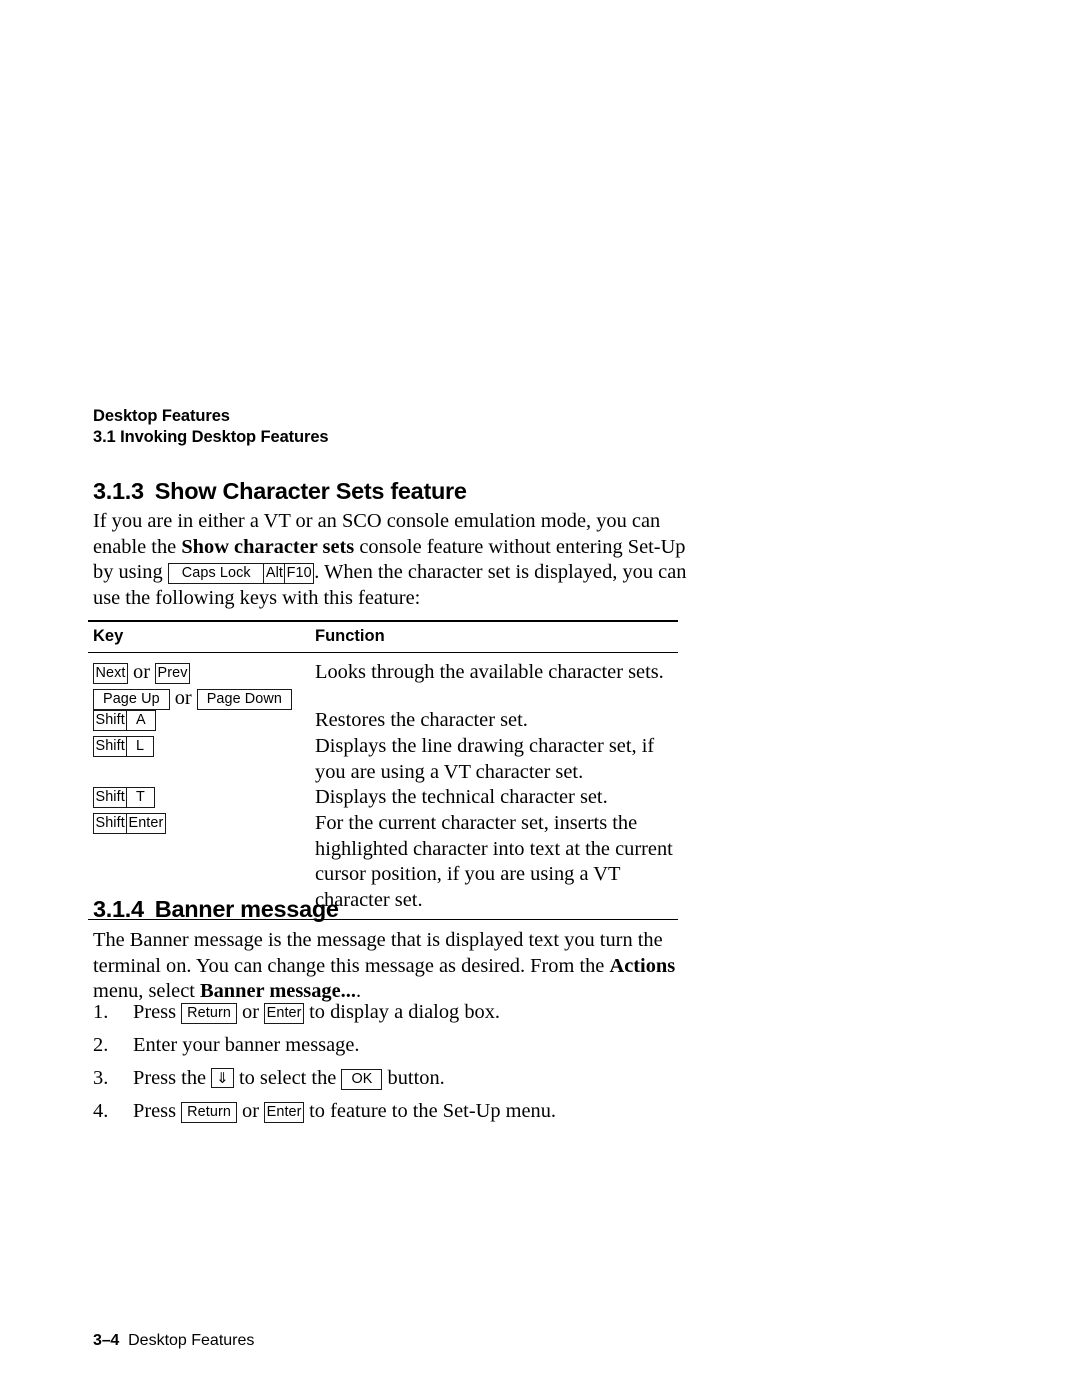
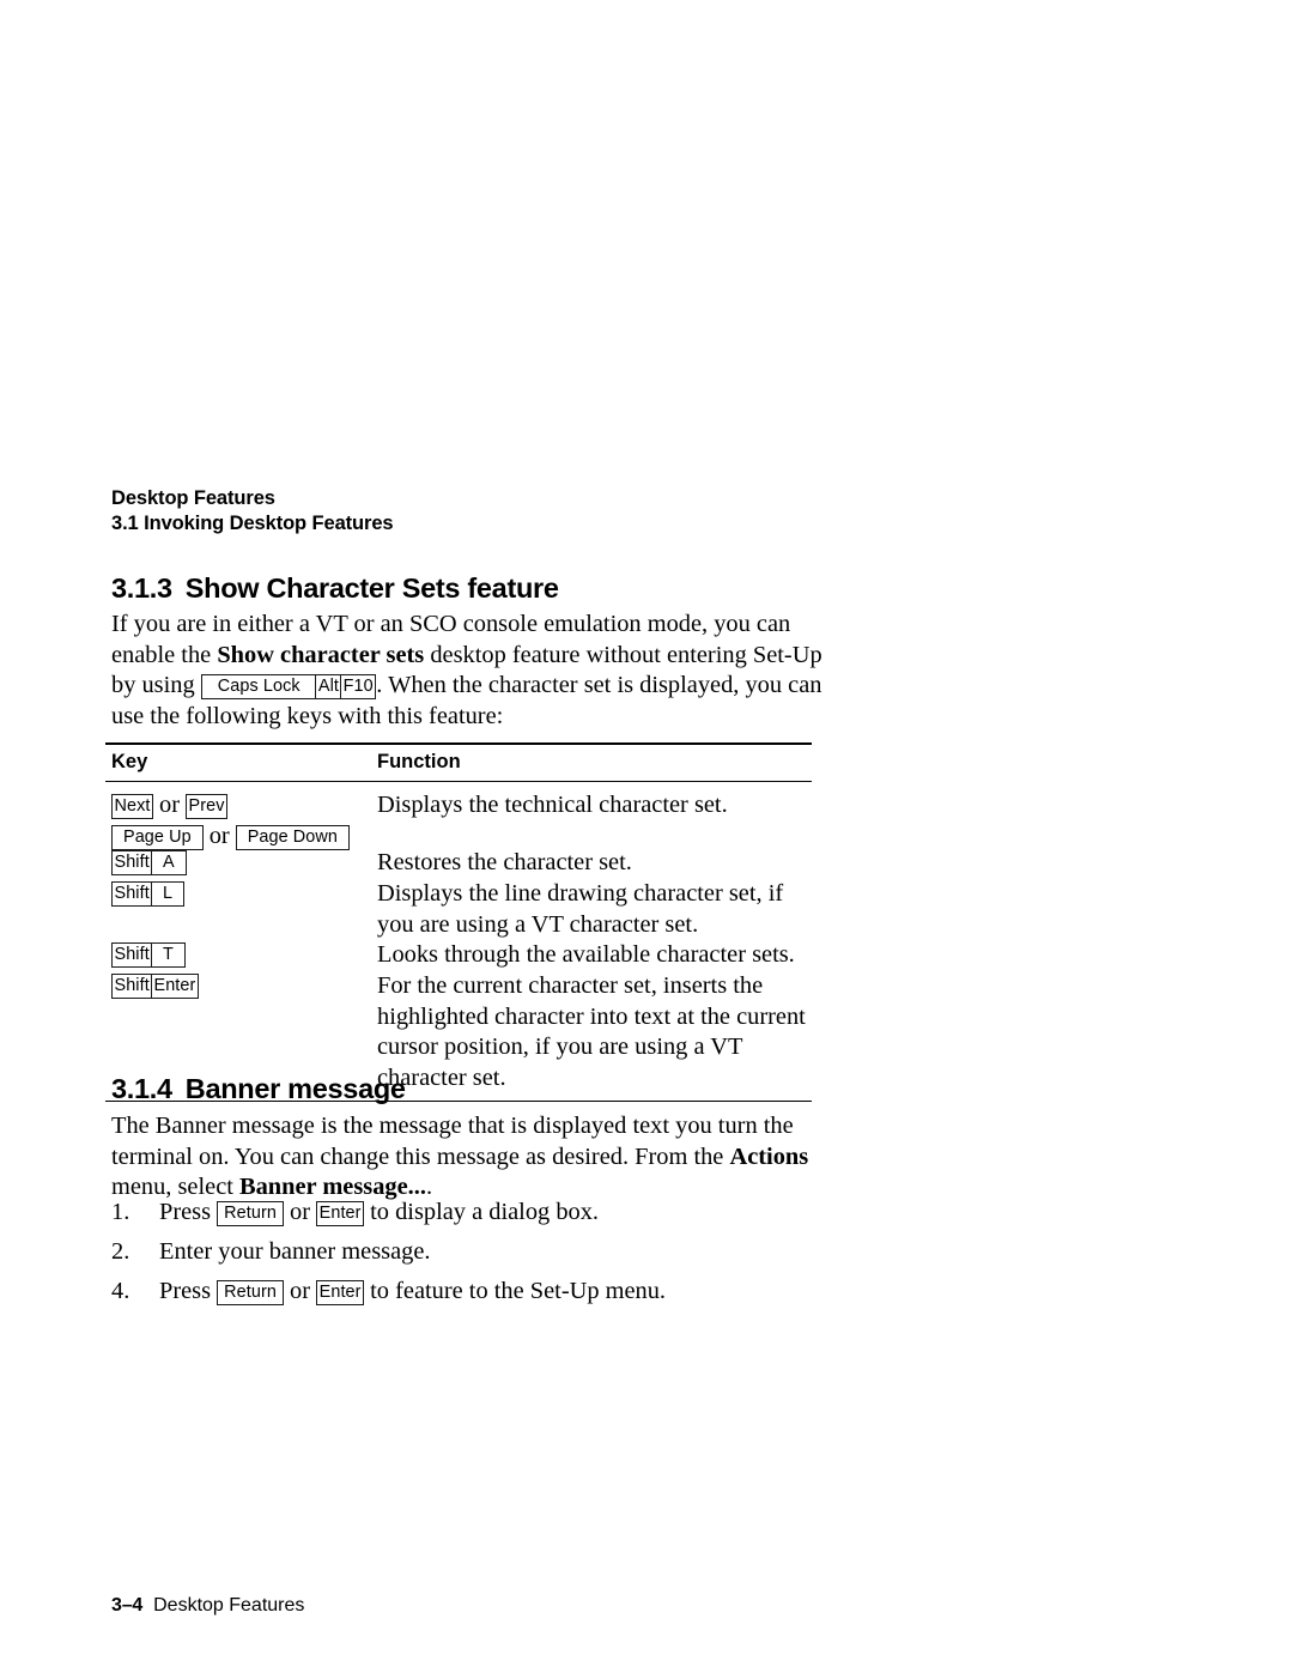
  Desktop Features
  3.1 Invoking Desktop Features
  3.1.3 Show Character Sets feature
- If you are in either a VT or an SCO console emulation mode, you can enable the Show character sets console feature without entering Set-Up by using Caps Lock Alt F10 . When the character set is displayed, you can use the following keys with this feature:
+ If you are in either a VT or an SCO console emulation mode, you can enable the Show character sets desktop feature without entering Set-Up by using Caps Lock Alt F10 . When the character set is displayed, you can use the following keys with this feature:
  Key
  Function
  Next or Prev
  Page Up or Page Down
- Looks through the available character sets.
+ Displays the technical character set.
  Shift A
  Restores the character set.
  Shift L
  Displays the line drawing character set, if you are using a VT character set.
  Shift T
- Displays the technical character set.
+ Looks through the available character sets.
  Shift Enter
  For the current character set, inserts the highlighted character into text at the current cursor position, if you are using a VT character set.
  3.1.4 Banner message
  The Banner message is the message that is displayed text you turn the terminal on. You can change this message as desired. From the Actions menu, select Banner message....
  1.
  Press Return or Enter to display a dialog box.
  2.
  Enter your banner message.
- 3.
- Press the ⇓ to select the OK button.
  4.
  Press Return or Enter to feature to the Set-Up menu.
  3–4 Desktop Features
